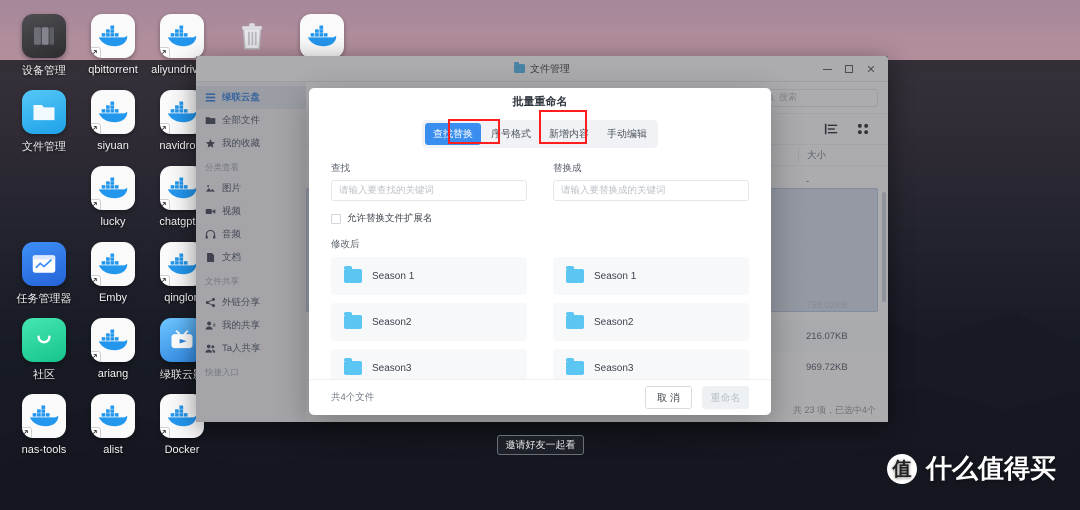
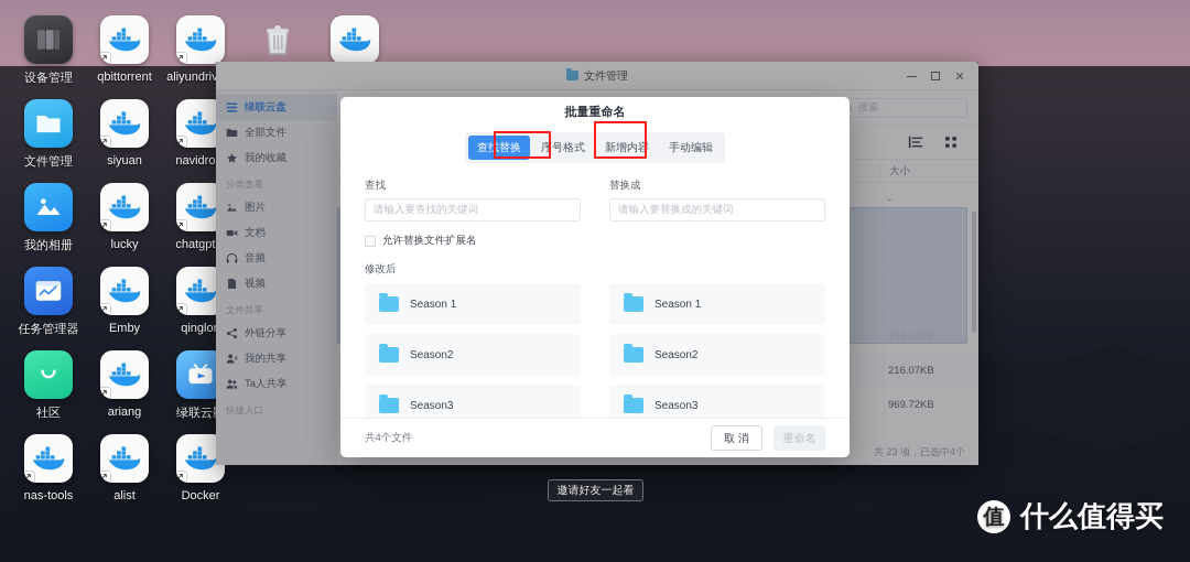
  设备管理
  ↗
  qbittorrent
  ↗
  aliyundriv
  文件管理
  ↗
  siyuan
  ↗
  navidro
+ 我的相册
  ↗
  lucky
  ↗
  chatgpt
  任务管理器
  ↗
  Emby
  ↗
  qinglo
  社区
  ↗
  ariang
  绿联云
  ↗
  nas-tools
  ↗
  alist
  ↗
  Docker
  文件管理
  ✕
  绿联云盘
  全部文件
  我的收藏
  分类查看
  图片
- 视频
+ 文档
  音频
- 文档
+ 视频
  文件共享
  外链分享
  我的共享
  Ta人共享
  快捷入口
  搜索
  大小
  -
  216.07KB
  969.72KB
  共 23 项，已选中4个
  批量重命名
  查找替换
  序号格式
  新增内容
  手动编辑
  查找
  请输入要查找的关键词
  替换成
  请输入要替换成的关键词
  允许替换文件扩展名
  修改后
  Season 1
  Season2
  Season3
  Season 1
  Season2
  Season3
  共4个文件
  取 消
  重命名
  邀请好友一起看
  值
  什么值得买
